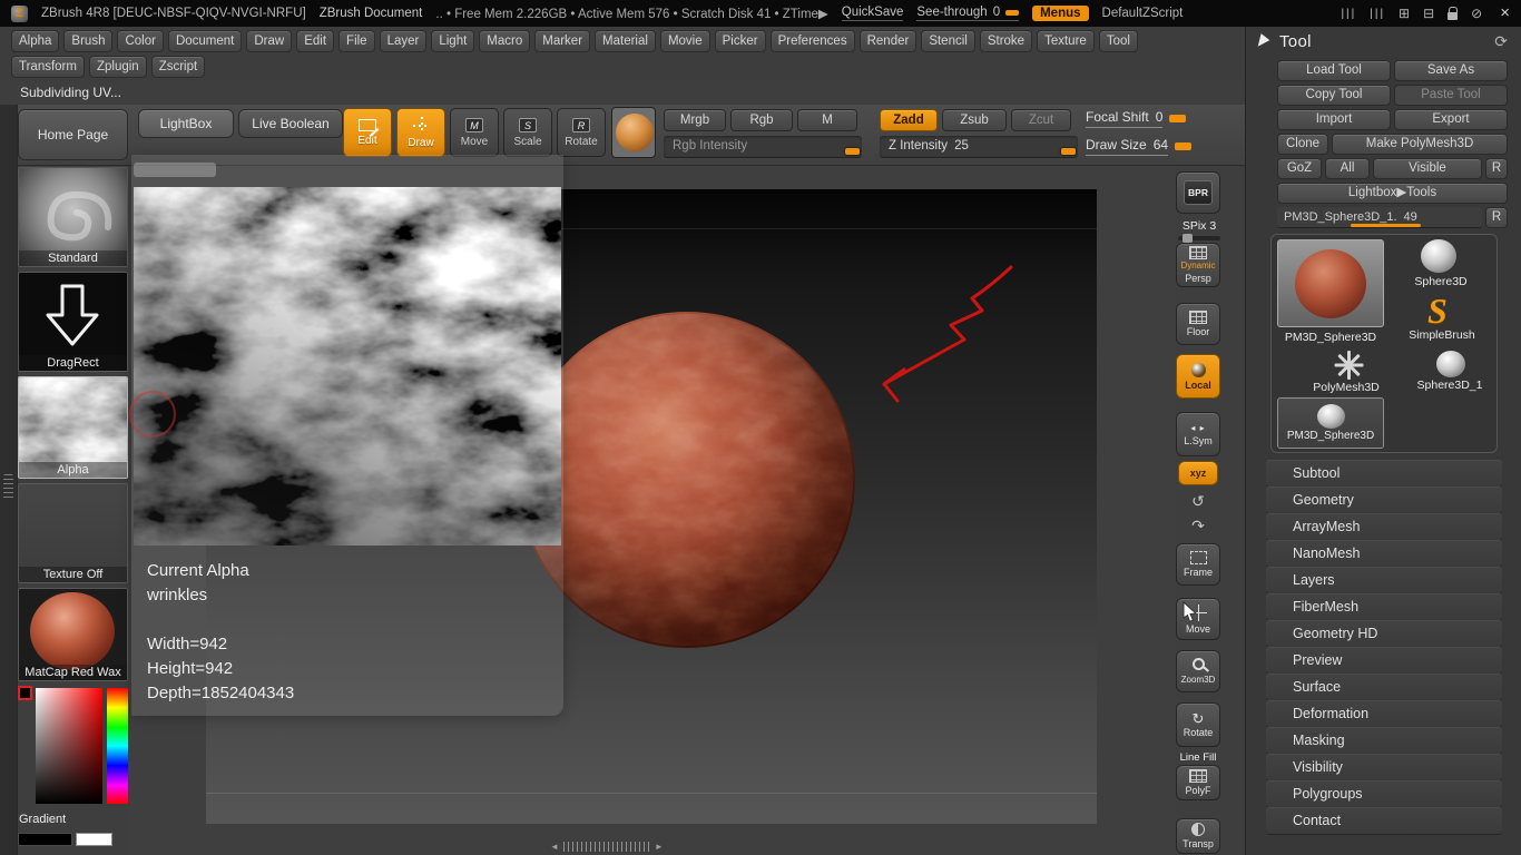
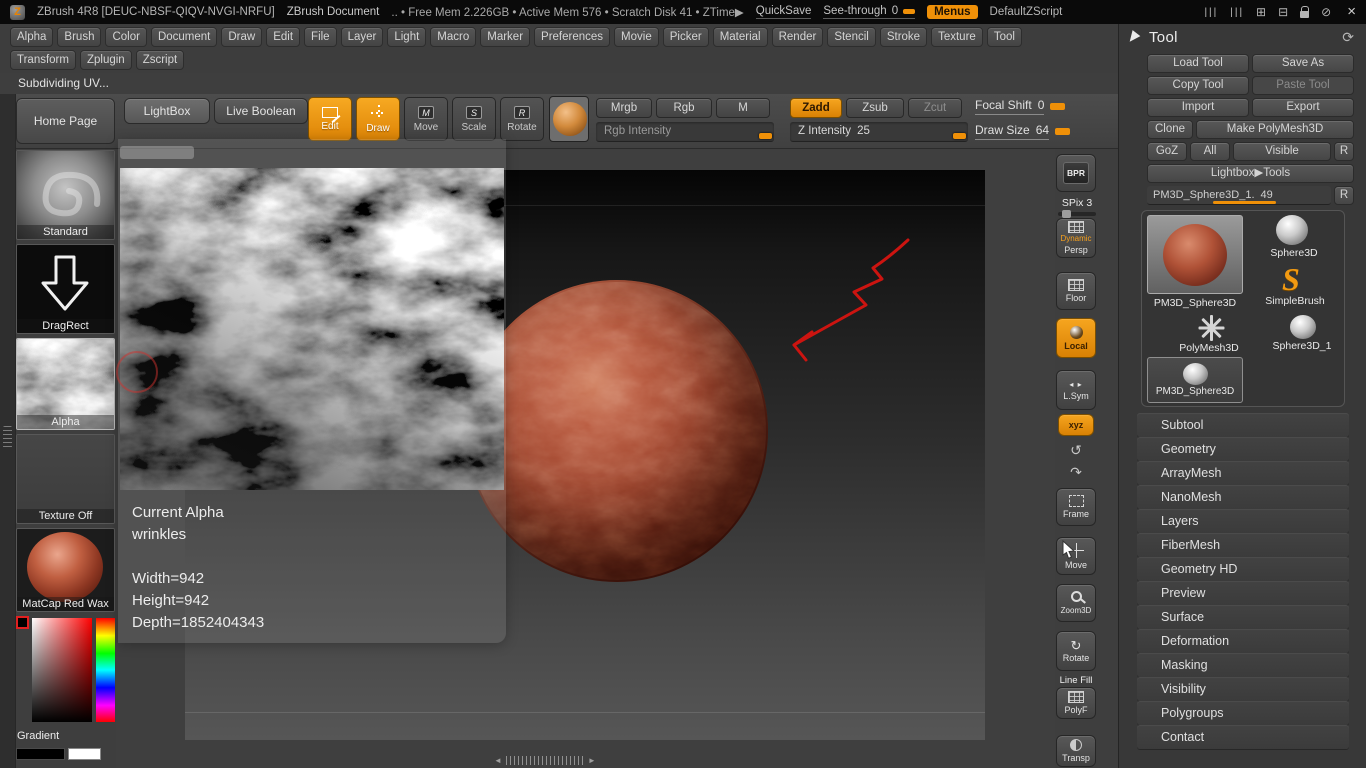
  Z
  ZBrush 4R8 [DEUC-NBSF-QIQV-NVGI-NRFU]
  ZBrush Document
  .. • Free Mem 2.226GB • Active Mem 576 • Scratch Disk 41 • ZTime▶
  QuickSave
  See-through
  0
  Menus
  DefaultZScript
  |||
  |||
  ⊞
  ⊟
  ⊘
  ×
  Alpha
  Brush
  Color
  Document
  Draw
  Edit
  File
  Layer
  Light
  Macro
  Marker
- Material
+ Preferences
  Movie
  Picker
- Preferences
+ Material
  Render
  Stencil
  Stroke
  Texture
  Tool
  Transform
  Zplugin
  Zscript
  Subdividing UV...
  Home Page
  LightBox
  Live Boolean
  Edit
  Draw
  M
  Move
  S
  Scale
  R
  Rotate
  Mrgb
  Rgb
  M
  Rgb Intensity
  Zadd
  Zsub
  Zcut
  Z Intensity 25
  Focal Shift
  0
  Draw Size
  64
  Standard
  DragRect
  Alpha
  Texture Off
  MatCap Red Wax
  Gradient
  ◄
  ►
  Current Alpha
  wrinkles
  Width=942
  Height=942
  Depth=1852404343
  BPR
  SPix 3
  Dynamic
  Persp
  Floor
  Local
  ◂ ▸
  L.Sym
  xyz
  ↺
  ↷
  Frame
  Move
  Zoom3D
  ↻
  Rotate
  Line Fill
  PolyF
  Transp
  Tool
  ⟳
  Load Tool
  Save As
  Copy Tool
  Paste Tool
  Import
  Export
  Clone
  Make PolyMesh3D
  GoZ
  All
  Visible
  R
  Lightbox▶Tools
  PM3D_Sphere3D_1.
  49
  R
  PM3D_Sphere3D
  Sphere3D
  S
  SimpleBrush
  PolyMesh3D
  Sphere3D_1
  PM3D_Sphere3D
  Subtool
  Geometry
  ArrayMesh
  NanoMesh
  Layers
  FiberMesh
  Geometry HD
  Preview
  Surface
  Deformation
  Masking
  Visibility
  Polygroups
  Contact
